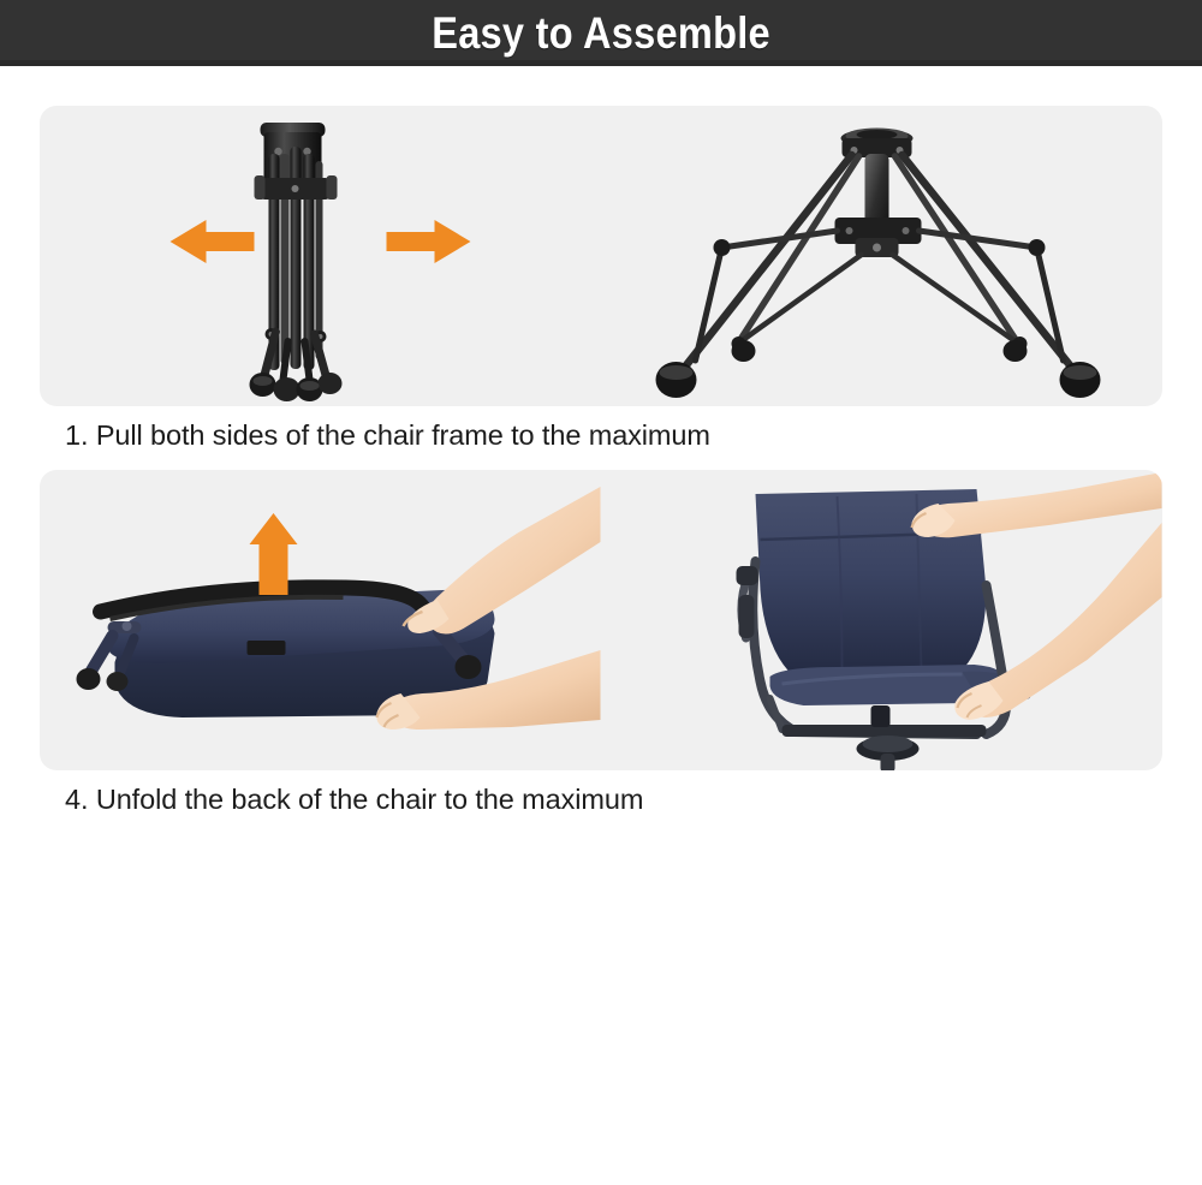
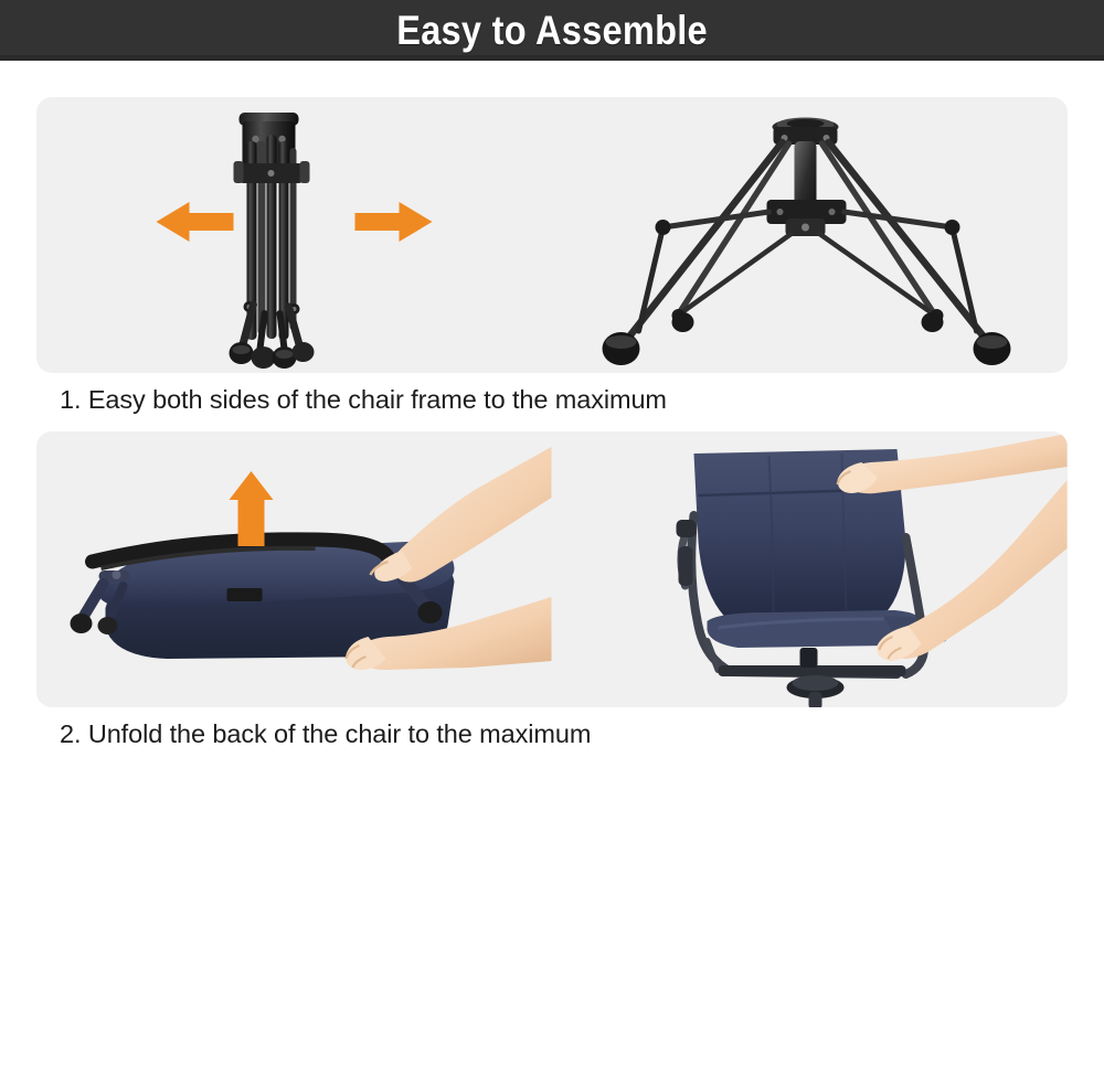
  Easy to Assemble
- 1. Pull both sides of the chair frame to the maximum
+ 1. Easy both sides of the chair frame to the maximum
- 4. Unfold the back of the chair to the maximum
+ 2. Unfold the back of the chair to the maximum
